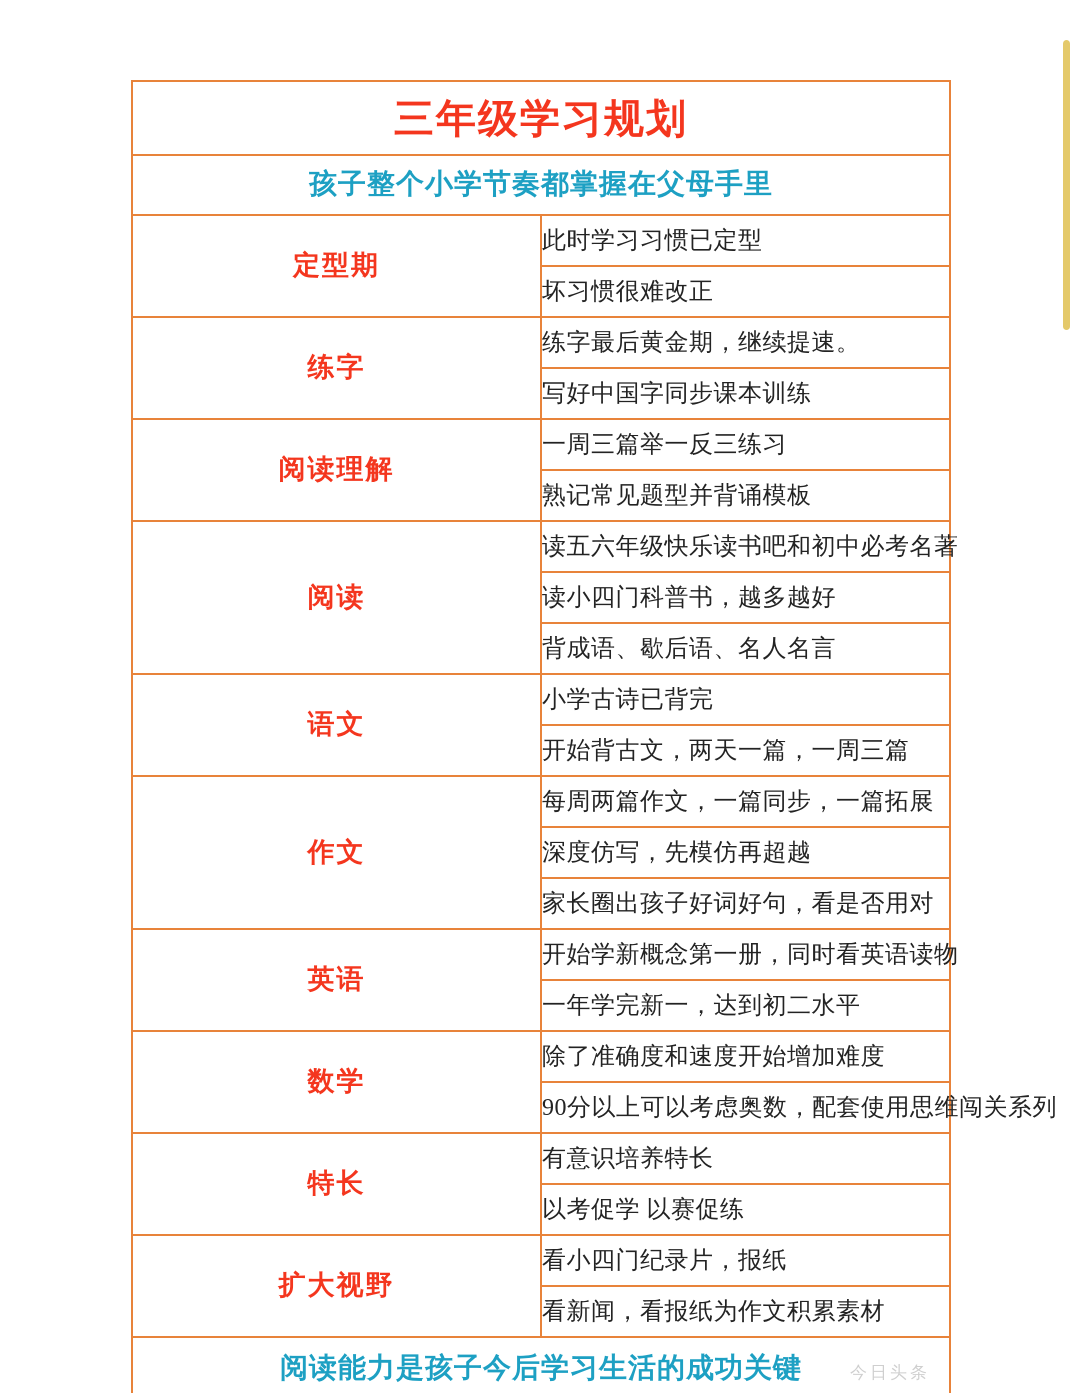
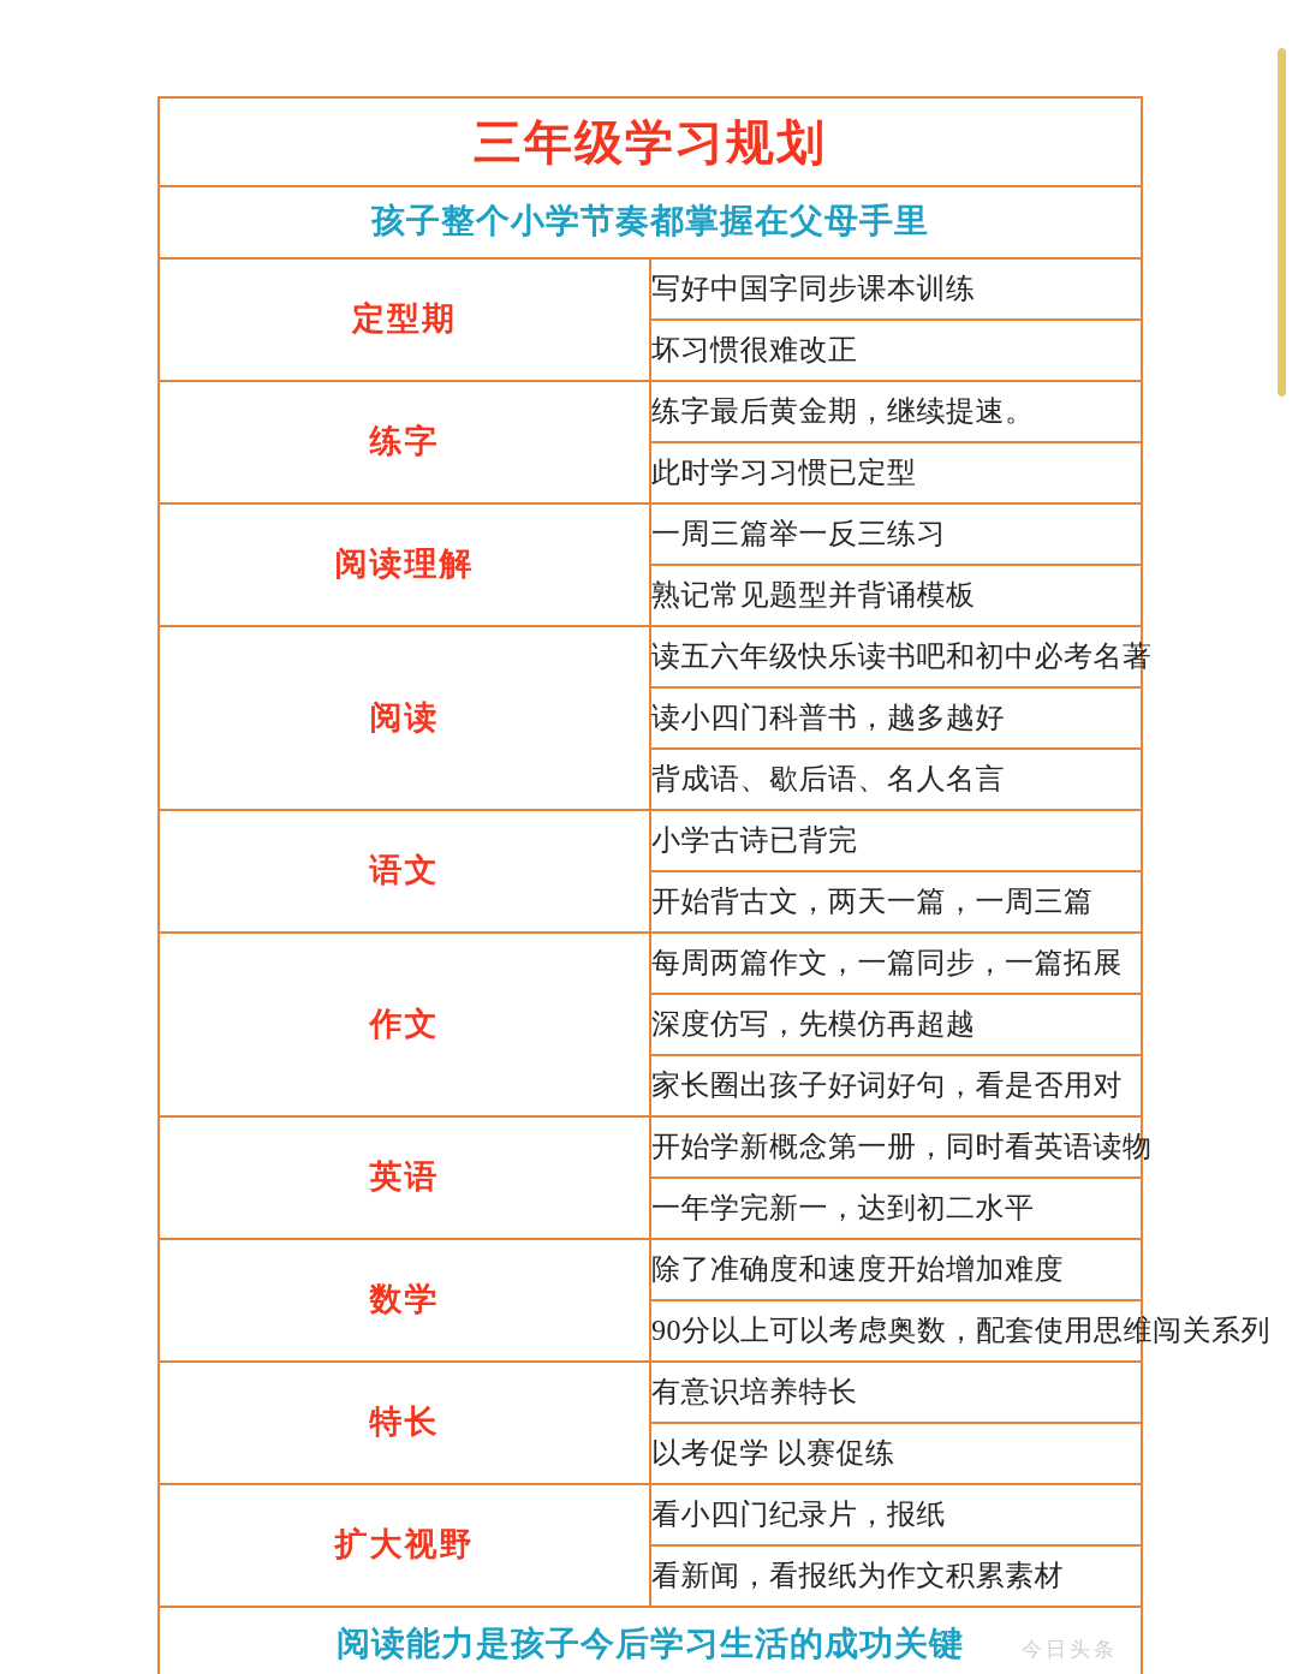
  三年级学习规划
  孩子整个小学节奏都掌握在父母手里
- 定型期	此时学习习惯已定型
+ 定型期	写好中国字同步课本训练
  坏习惯很难改正
  练字	练字最后黄金期，继续提速。
- 写好中国字同步课本训练
+ 此时学习习惯已定型
  阅读理解	一周三篇举一反三练习
  熟记常见题型并背诵模板
  阅读	读五六年级快乐读书吧和初中必考名著
  读小四门科普书，越多越好
  背成语、歇后语、名人名言
  语文	小学古诗已背完
  开始背古文，两天一篇，一周三篇
  作文	每周两篇作文，一篇同步，一篇拓展
  深度仿写，先模仿再超越
  家长圈出孩子好词好句，看是否用对
  英语	开始学新概念第一册，同时看英语读物
  一年学完新一，达到初二水平
  数学	除了准确度和速度开始增加难度
  90分以上可以考虑奥数，配套使用思维闯关系列
  特长	有意识培养特长
  以考促学 以赛促练
  扩大视野	看小四门纪录片，报纸
  看新闻，看报纸为作文积累素材
  阅读能力是孩子今后学习生活的成功关键
  今日头条
